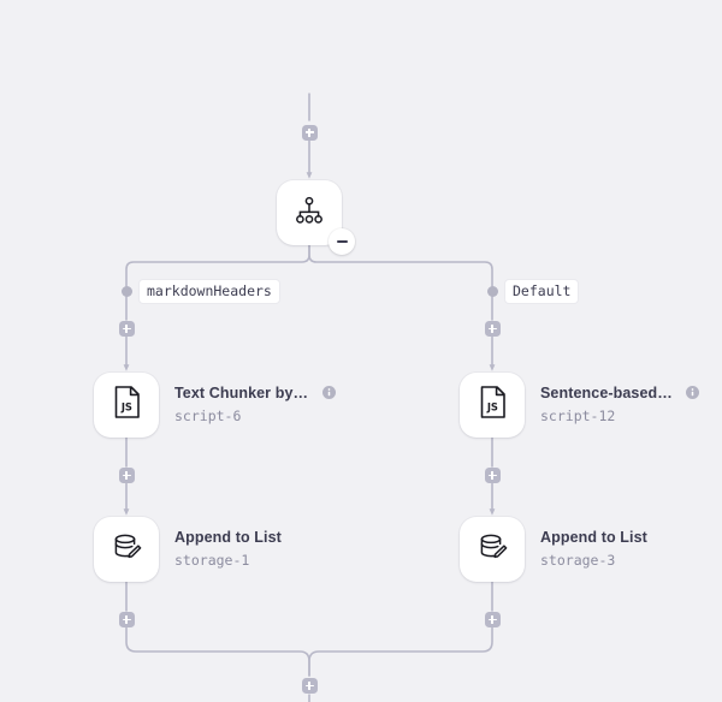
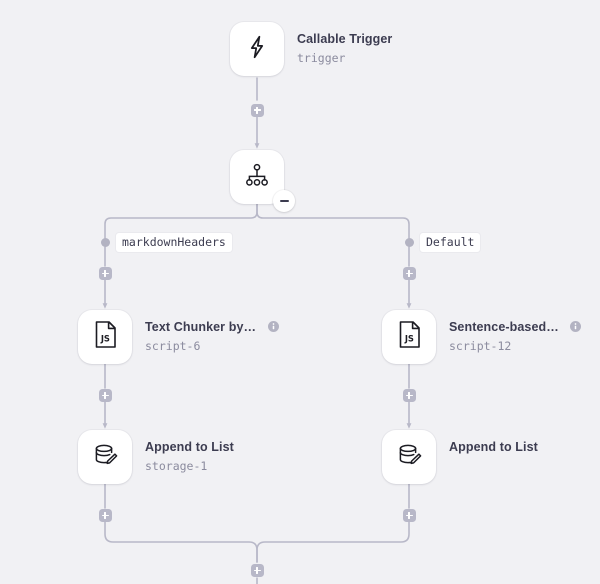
+ Callable Trigger
+ trigger
  JS
  Text Chunker by…
  script‑6
  JS
  Sentence-based…
  script‑12
  Append to List
  storage‑1
  Append to List
- storage‑3
  markdownHeaders
  Default
